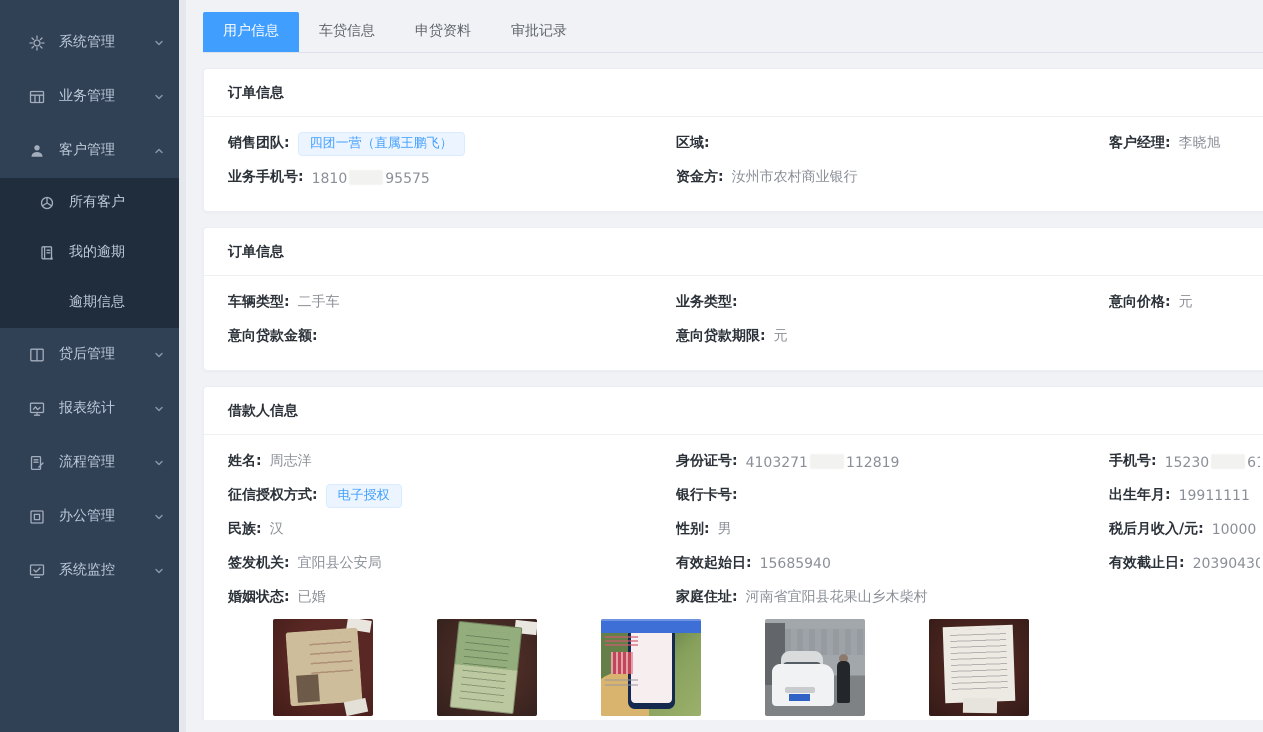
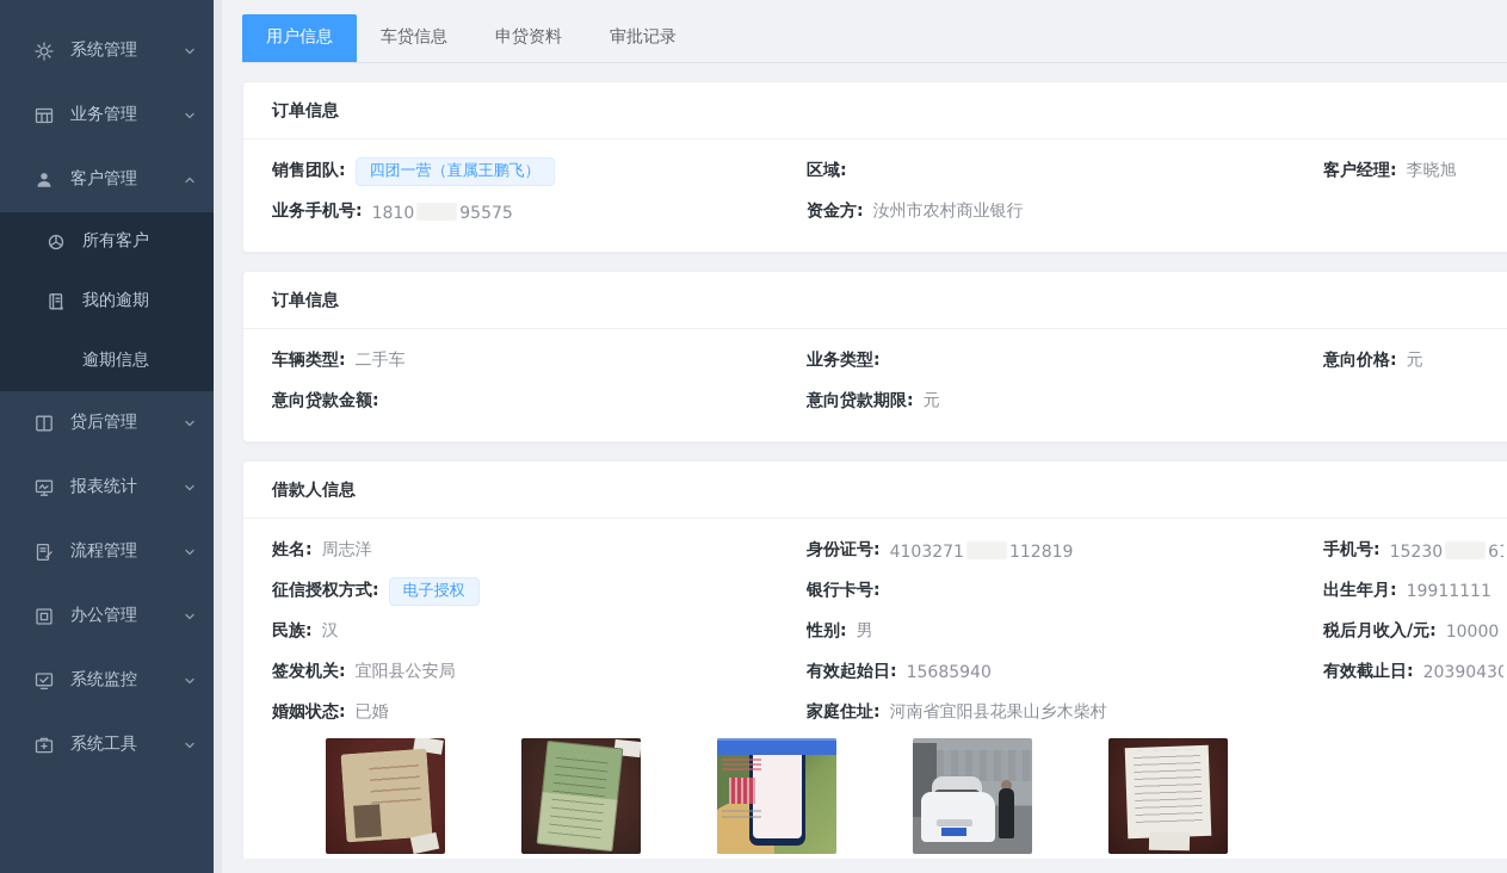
  系统管理
  业务管理
  客户管理
  所有客户
  我的逾期
  逾期信息
  贷后管理
  报表统计
  流程管理
  办公管理
  系统监控
+ 系统工具
  用户信息
  车贷信息
  申贷资料
  审批记录
  订单信息
  销售团队:
  四团一营（直属王鹏飞）
  区域:
  客户经理:
  李晓旭
  业务手机号:
  1810 95575
  资金方:
  汝州市农村商业银行
  订单信息
  车辆类型:
  二手车
  业务类型:
  意向价格:
  元
  意向贷款金额:
  意向贷款期限:
  元
  借款人信息
  姓名:
  周志洋
  身份证号:
  4103271 112819
  手机号:
  征信授权方式:
  电子授权
  银行卡号:
  出生年月:
  19911111
  民族:
  汉
  性别:
  男
  税后月收入/元:
  10000
  签发机关:
  宜阳县公安局
  有效起始日:
  15685940
  有效截止日:
  20390430
  婚姻状态:
  已婚
  家庭住址:
  河南省宜阳县花果山乡木柴村
